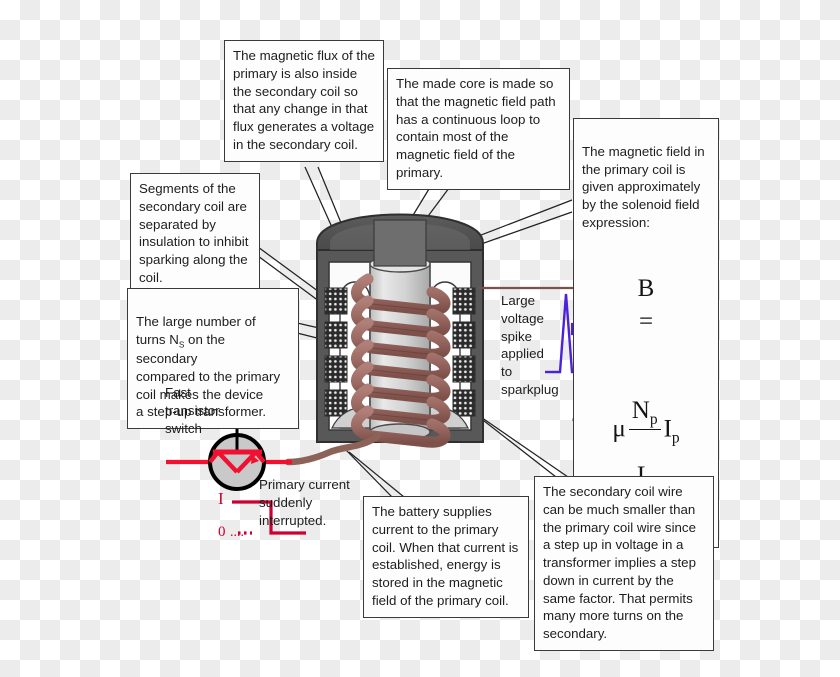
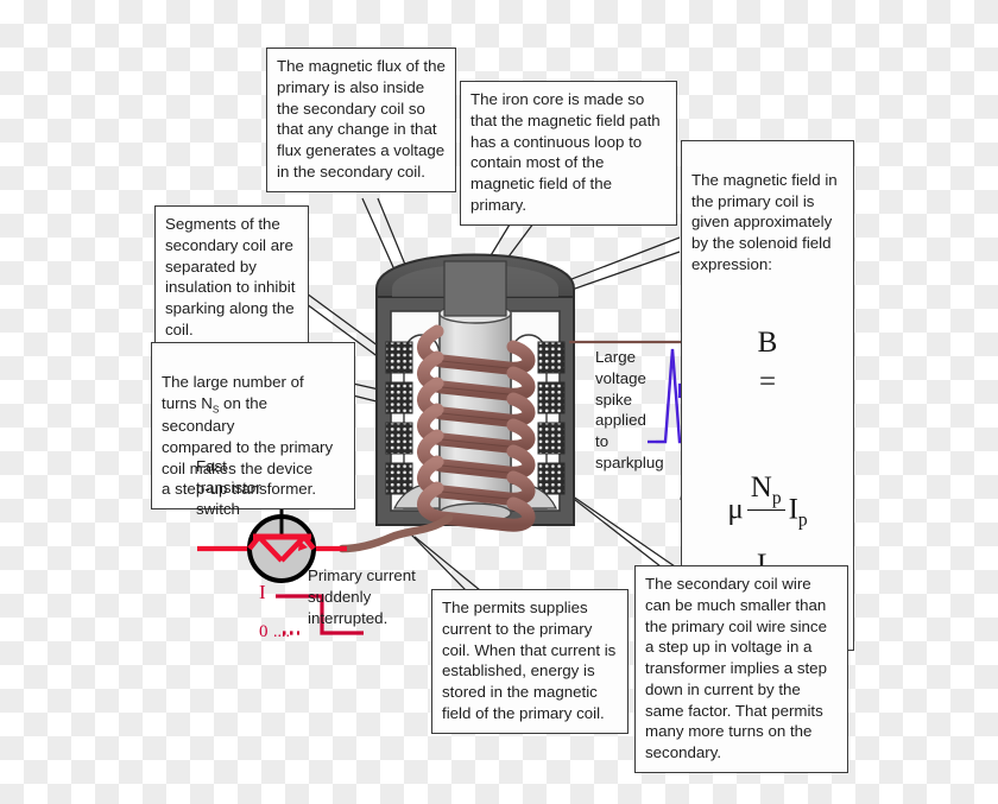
  The magnetic flux of the primary is also inside the secondary coil so that any change in that flux generates a voltage in the secondary coil.
- The made core is made so that the magnetic field path has a continuous loop to contain most of the magnetic field of the primary.
+ The iron core is made so that the magnetic field path has a continuous loop to contain most of the magnetic field of the primary.
  The magnetic field in the primary coil is given approximately by the solenoid field expression:
  B = μ
  Np
  Ip
  Segments of the secondary coil are separated by insulation to inhibit sparking along the coil.
  The large number of
  turns NS on the secondary
  compared to the primary
  coil makes the device
  a step-up transformer.
- The battery supplies current to the primary coil. When that current is established, energy is stored in the magnetic field of the primary coil.
+ The permits supplies current to the primary coil. When that current is established, energy is stored in the magnetic field of the primary coil.
  The secondary coil wire can be much smaller than the primary coil wire since a step up in voltage in a transformer implies a step down in current by the same factor. That permits many more turns on the secondary.
  Fast
  transistor
  switch
  Primary current
  suddenly
  interrupted.
  Large
  voltage
  spike
  applied
  to
  sparkplug
  I
  0
  ....
